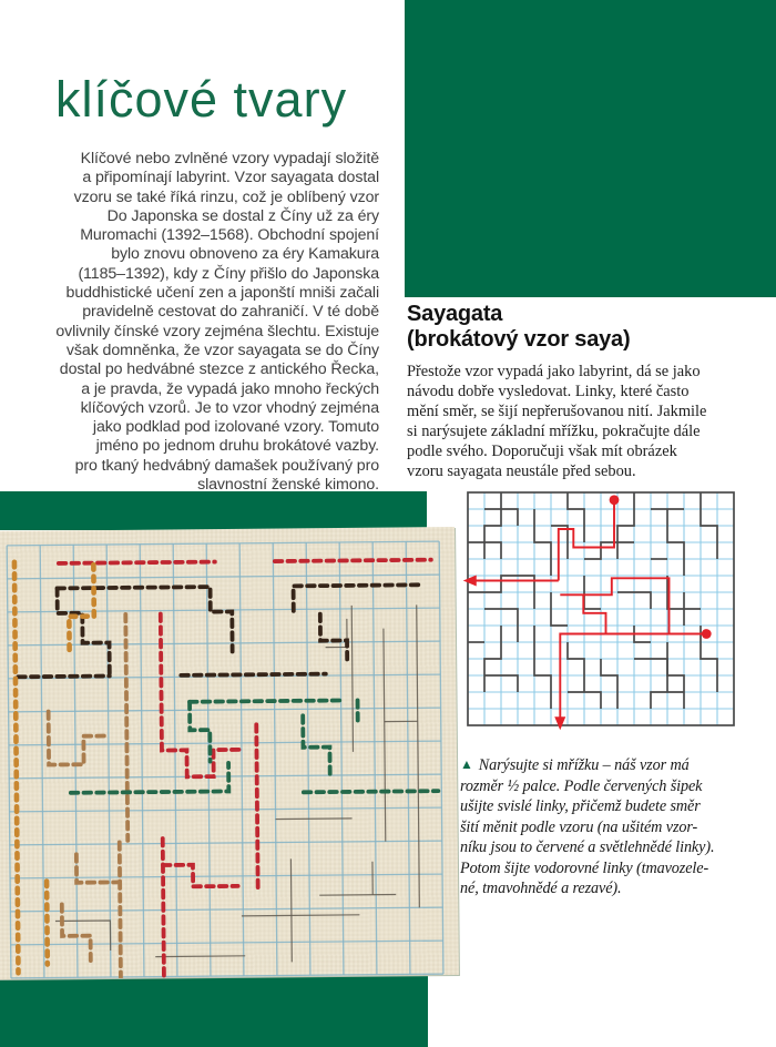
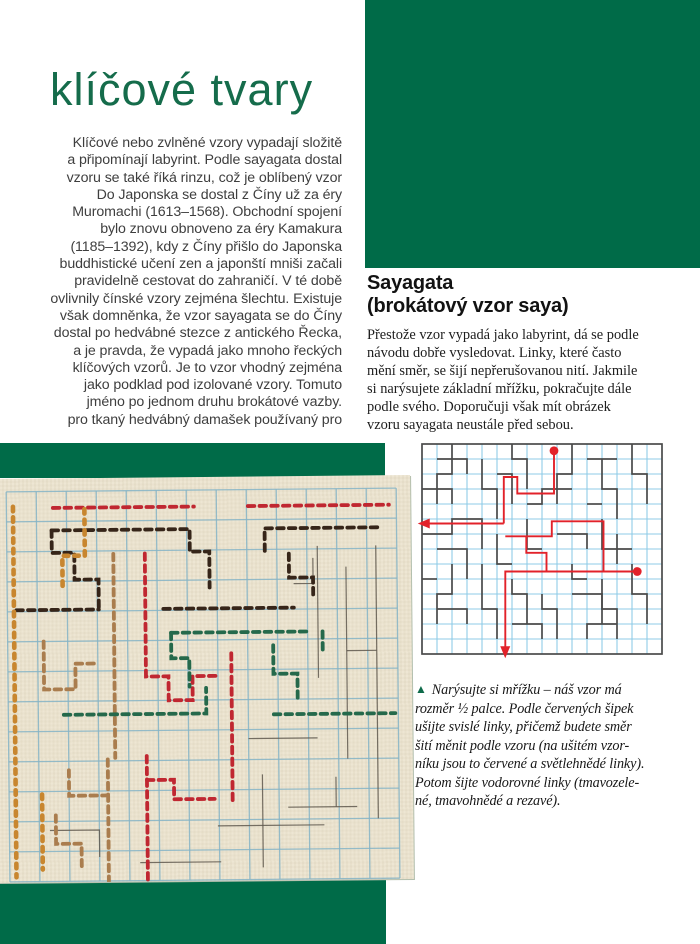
  klíčové tvary
  Klíčové nebo zvlněné vzory vypadají složitě
- a připomínají labyrint. Vzor sayagata dostal
+ a připomínají labyrint. Podle sayagata dostal
  vzoru se také říká rinzu, což je oblíbený vzor
  Do Japonska se dostal z Číny už za éry
- Muromachi (1392–1568). Obchodní spojení
+ Muromachi (1613–1568). Obchodní spojení
  bylo znovu obnoveno za éry Kamakura
  (1185–1392), kdy z Číny přišlo do Japonska
  buddhistické učení zen a japonští mniši začali
  pravidelně cestovat do zahraničí. V té době
  ovlivnily čínské vzory zejména šlechtu. Existuje
  však domněnka, že vzor sayagata se do Číny
  dostal po hedvábné stezce z antického Řecka,
  a je pravda, že vypadá jako mnoho řeckých
  klíčových vzorů. Je to vzor vhodný zejména
  jako podklad pod izolované vzory. Tomuto
  jméno po jednom druhu brokátové vazby.
  pro tkaný hedvábný damašek používaný pro
- slavnostní ženské kimono.
  Sayagata
  (brokátový vzor saya)
- Přestože vzor vypadá jako labyrint, dá se jako
+ Přestože vzor vypadá jako labyrint, dá se podle
  návodu dobře vysledovat. Linky, které často
  mění směr, se šijí nepřerušovanou nití. Jakmile
  si narýsujete základní mřížku, pokračujte dále
  podle svého. Doporučuji však mít obrázek
  vzoru sayagata neustále před sebou.
  ▲ Narýsujte si mřížku – náš vzor má
  rozměr ½ palce. Podle červených šipek
  ušijte svislé linky, přičemž budete směr
  šití měnit podle vzoru (na ušitém vzor-
  níku jsou to červené a světlehnědé linky).
  Potom šijte vodorovné linky (tmavozele-
  né, tmavohnědé a rezavé).
